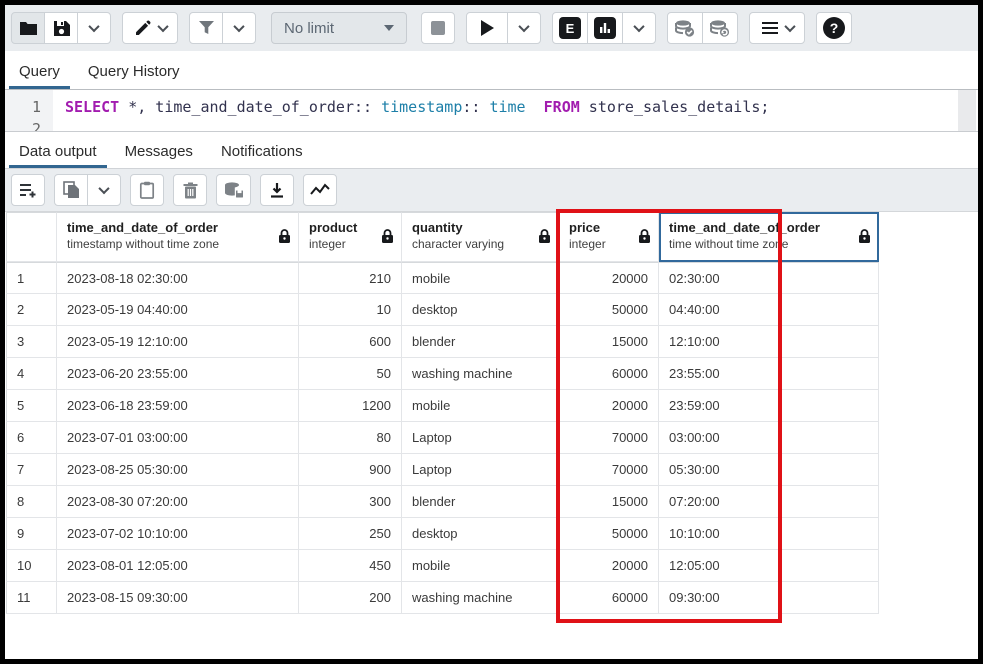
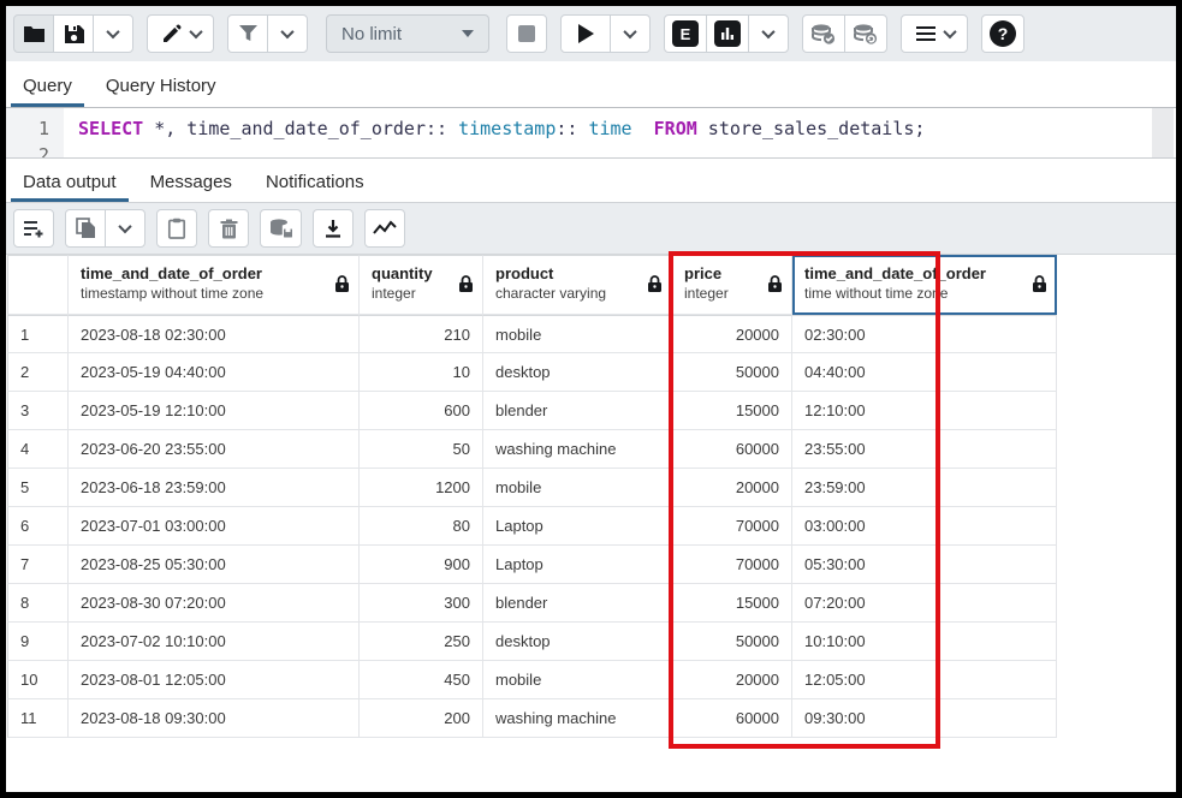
  No limit
  E
  ?
  Query
  Query History
  1
  2
  SELECT *, time_and_date_of_order:: timestamp:: time FROM store_sales_details;
  Data output
  Messages
  Notifications
  time_and_date_of_order
  timestamp without time zone
- product
+ quantity
  integer
- quantity
+ product
  character varying
  price
  integer
  time_and_date_of_order
  time without time zone
  1
  2023-08-18 02:30:00
  210
  mobile
  20000
  02:30:00
  2
  2023-05-19 04:40:00
  10
  desktop
  50000
  04:40:00
  3
  2023-05-19 12:10:00
  600
  blender
  15000
  12:10:00
  4
  2023-06-20 23:55:00
  50
  washing machine
  60000
  23:55:00
  5
  2023-06-18 23:59:00
  1200
  mobile
  20000
  23:59:00
  6
  2023-07-01 03:00:00
  80
  Laptop
  70000
  03:00:00
  7
  2023-08-25 05:30:00
  900
  Laptop
  70000
  05:30:00
  8
  2023-08-30 07:20:00
  300
  blender
  15000
  07:20:00
  9
  2023-07-02 10:10:00
  250
  desktop
  50000
  10:10:00
  10
  2023-08-01 12:05:00
  450
  mobile
  20000
  12:05:00
  11
- 2023-08-15 09:30:00
+ 2023-08-18 09:30:00
  200
  washing machine
  60000
  09:30:00
